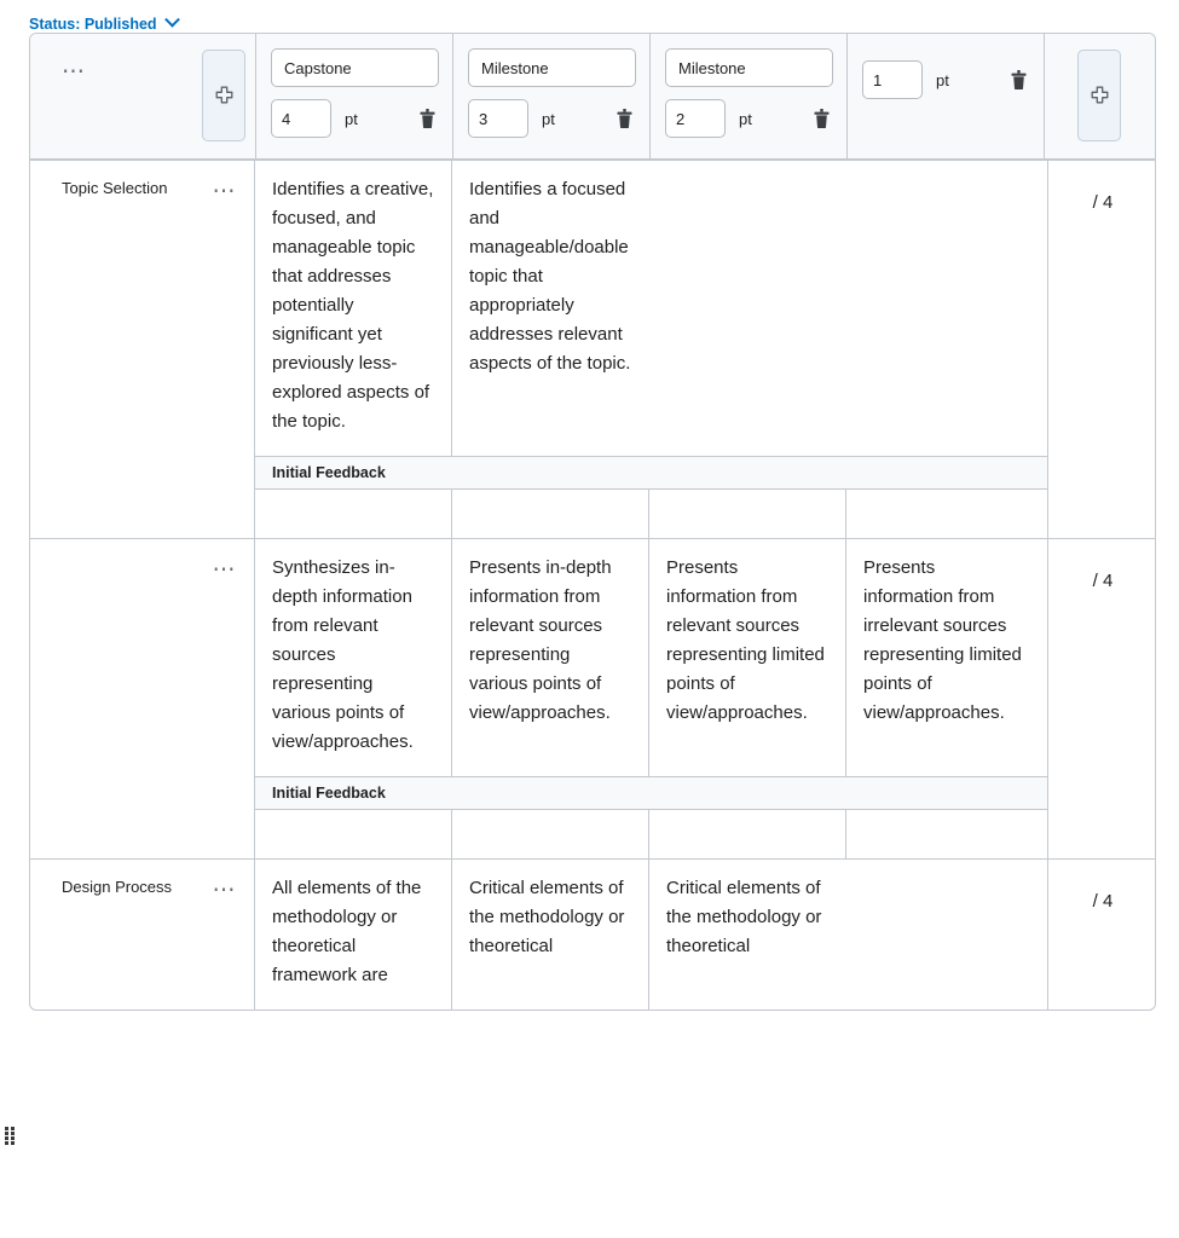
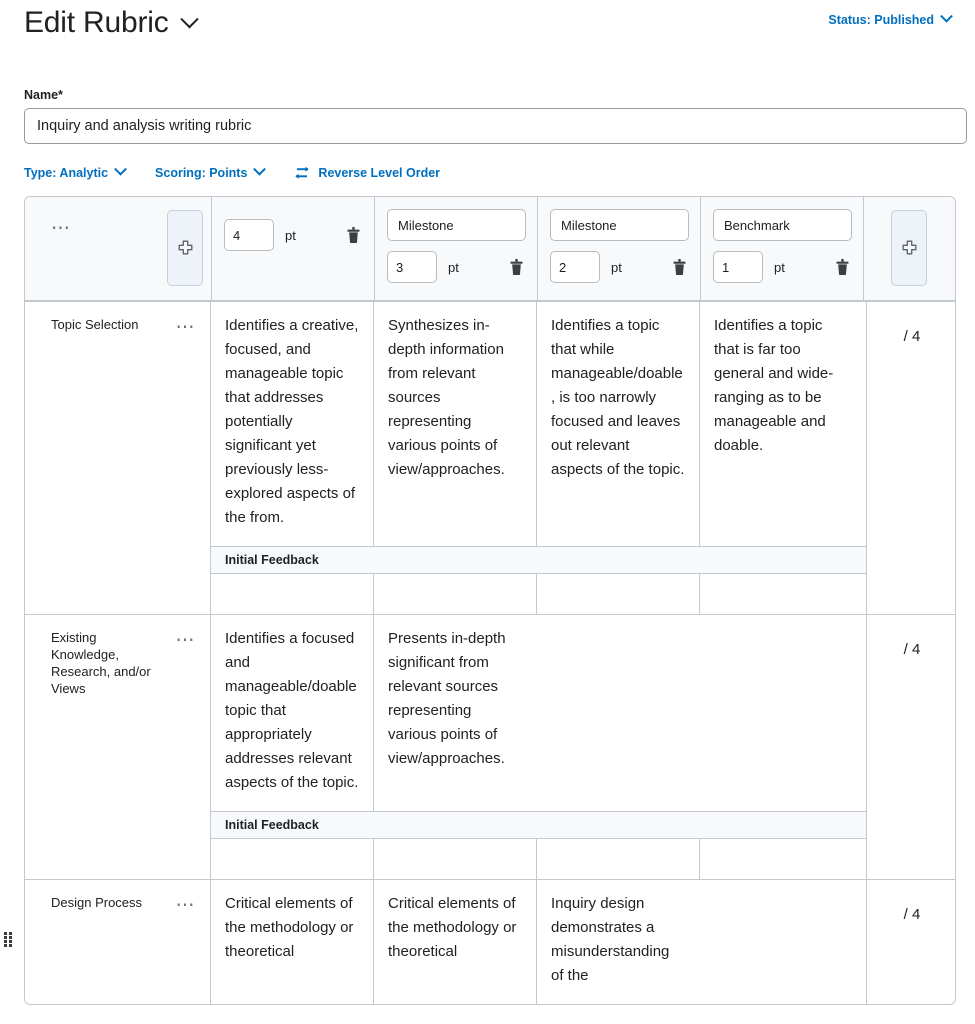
+ Edit Rubric
  Status: Published
+ Name*
+ Inquiry and analysis writing rubric
+ Type: Analytic
+ Scoring: Points
+ Reverse Level Order
  ⋯
- Capstone
  4
  pt
  Milestone
  3
  pt
  Milestone
  2
  pt
+ Benchmark
  1
  pt
  Topic Selection
  ⋯
- Identifies a creative, focused, and manageable topic that addresses potentially significant yet previously less-explored aspects of the topic.
+ Identifies a creative, focused, and manageable topic that addresses potentially significant yet previously less-explored aspects of the from.
- Identifies a focused and manageable/doable topic that appropriately addresses relevant aspects of the topic.
+ Synthesizes in-depth information from relevant sources representing various points of view/approaches.
+ Identifies a topic that while manageable/doable, is too narrowly focused and leaves out relevant aspects of the topic.
+ Identifies a topic that is far too general and wide-ranging as to be manageable and doable.
  Initial Feedback
  / 4
+ Existing Knowledge, Research, and/or Views
  ⋯
- Synthesizes in-depth information from relevant sources representing various points of view/approaches.
+ Identifies a focused and manageable/doable topic that appropriately addresses relevant aspects of the topic.
- Presents in-depth information from relevant sources representing various points of view/approaches.
+ Presents in-depth significant from relevant sources representing various points of view/approaches.
- Presents information from relevant sources representing limited points of view/approaches.
- Presents information from irrelevant sources representing limited points of view/approaches.
  Initial Feedback
  / 4
  Design Process
  ⋯
- All elements of the methodology or theoretical framework are
  Critical elements of the methodology or theoretical
  Critical elements of the methodology or theoretical
+ Inquiry design demonstrates a misunderstanding of the
  / 4
